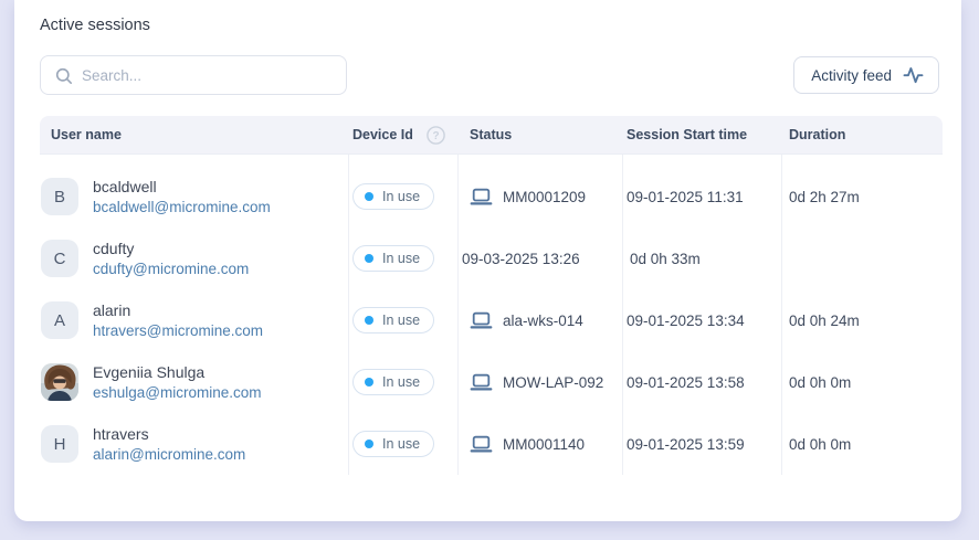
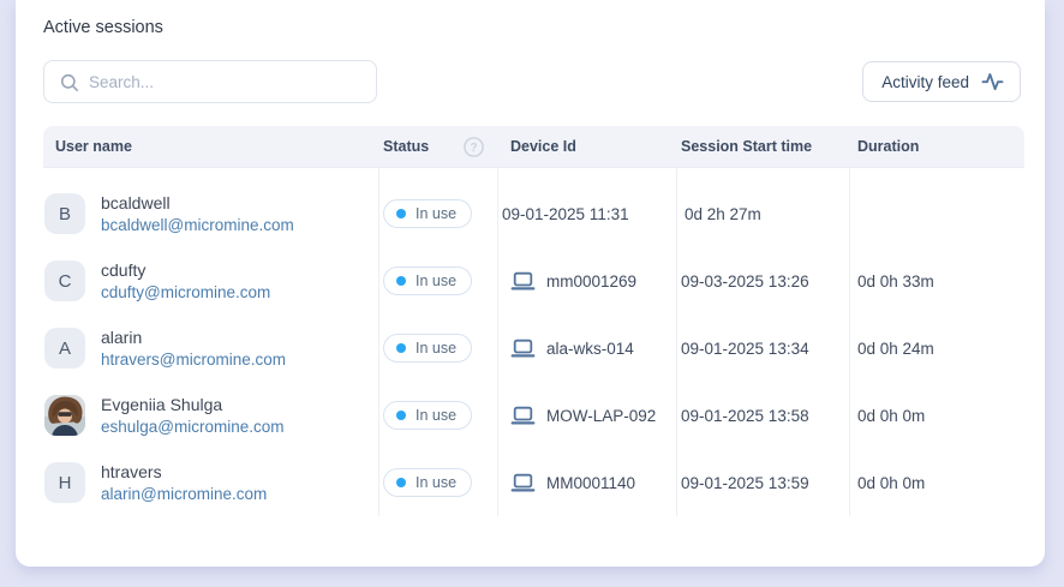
  Active sessions
  Search...
  Activity feed
  User name
- Device Id
+ Status
  ?
- Status
+ Device Id
  Session Start time
  Duration
  B
  bcaldwell
  bcaldwell@micromine.com
  In use
- MM0001209
  09-01-2025 11:31
  0d 2h 27m
  C
  cdufty
  cdufty@micromine.com
  In use
+ mm0001269
  09-03-2025 13:26
  0d 0h 33m
  A
  alarin
  htravers@micromine.com
  In use
  ala-wks-014
  09-01-2025 13:34
  0d 0h 24m
  Evgeniia Shulga
  eshulga@micromine.com
  In use
  MOW-LAP-092
  09-01-2025 13:58
  0d 0h 0m
  H
  htravers
  alarin@micromine.com
  In use
  MM0001140
  09-01-2025 13:59
  0d 0h 0m
